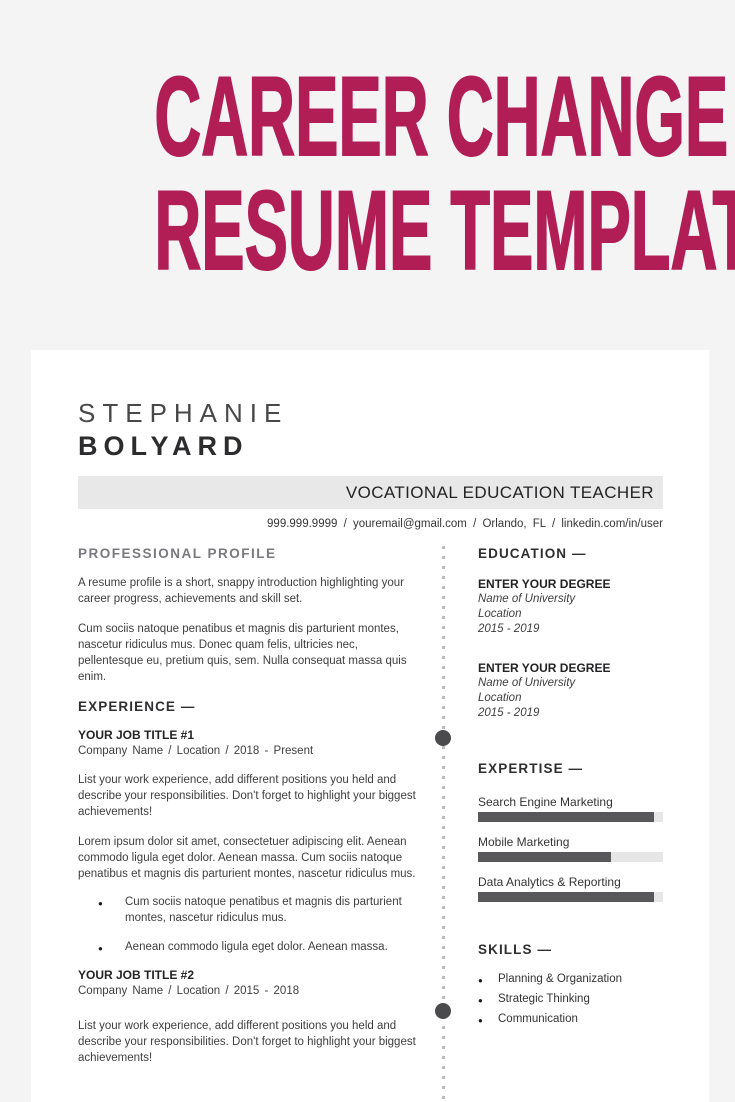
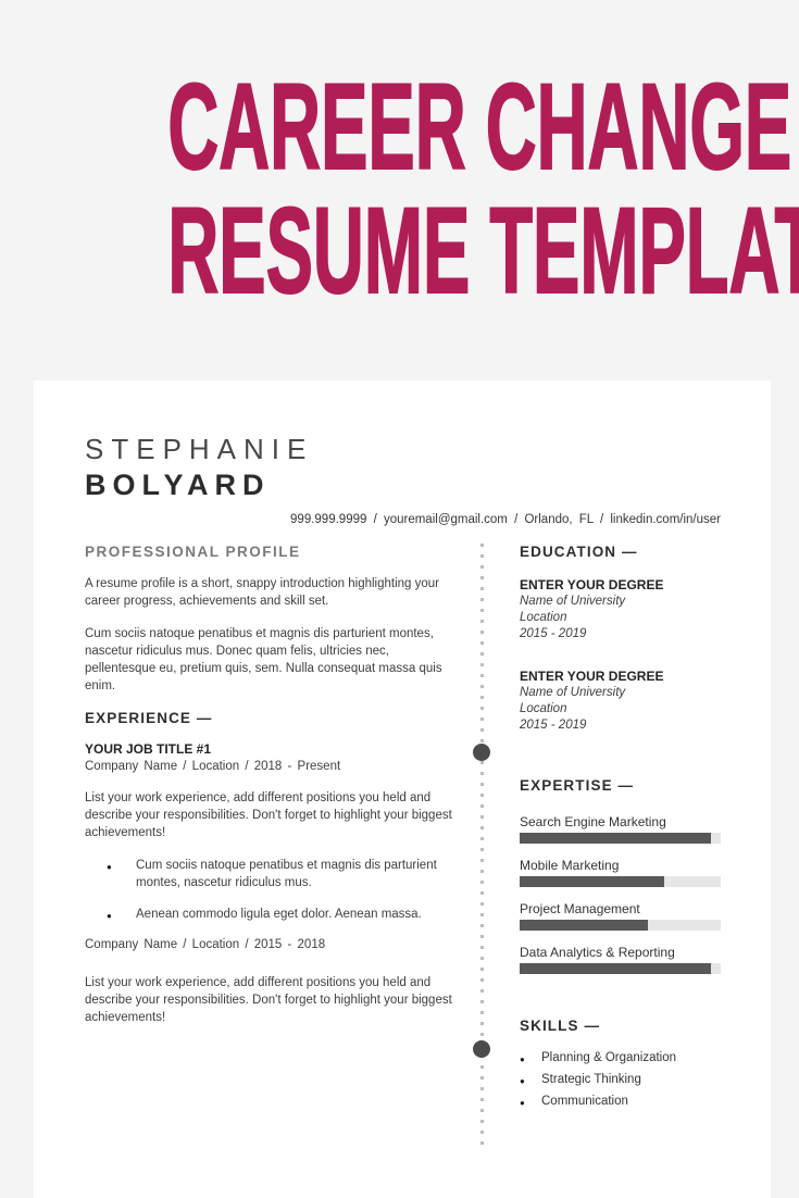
  CAREER CHANGE
  RESUME TEMPLAT
  STEPHANIE
  BOLYARD
- VOCATIONAL EDUCATION TEACHER
  999.999.9999 / youremail@gmail.com / Orlando, FL / linkedin.com/in/user
  PROFESSIONAL PROFILE
  A resume profile is a short, snappy introduction highlighting your career progress, achievements and skill set.
  Cum sociis natoque penatibus et magnis dis parturient montes, nascetur ridiculus mus. Donec quam felis, ultricies nec, pellentesque eu, pretium quis, sem. Nulla consequat massa quis enim.
  EXPERIENCE —
  YOUR JOB TITLE #1
  Company Name / Location / 2018 - Present
  List your work experience, add different positions you held and describe your responsibilities. Don't forget to highlight your biggest achievements!
- Lorem ipsum dolor sit amet, consectetuer adipiscing elit. Aenean commodo ligula eget dolor. Aenean massa. Cum sociis natoque penatibus et magnis dis parturient montes, nascetur ridiculus mus.
  Cum sociis natoque penatibus et magnis dis parturient montes, nascetur ridiculus mus.
  Aenean commodo ligula eget dolor. Aenean massa.
- YOUR JOB TITLE #2
  Company Name / Location / 2015 - 2018
  List your work experience, add different positions you held and describe your responsibilities. Don't forget to highlight your biggest achievements!
  EDUCATION —
  ENTER YOUR DEGREE
  Name of University
  Location
  2015 - 2019
  ENTER YOUR DEGREE
  Name of University
  Location
  2015 - 2019
  EXPERTISE —
  Search Engine Marketing
  Mobile Marketing
+ Project Management
  Data Analytics & Reporting
  SKILLS —
  Planning & Organization
  Strategic Thinking
  Communication
